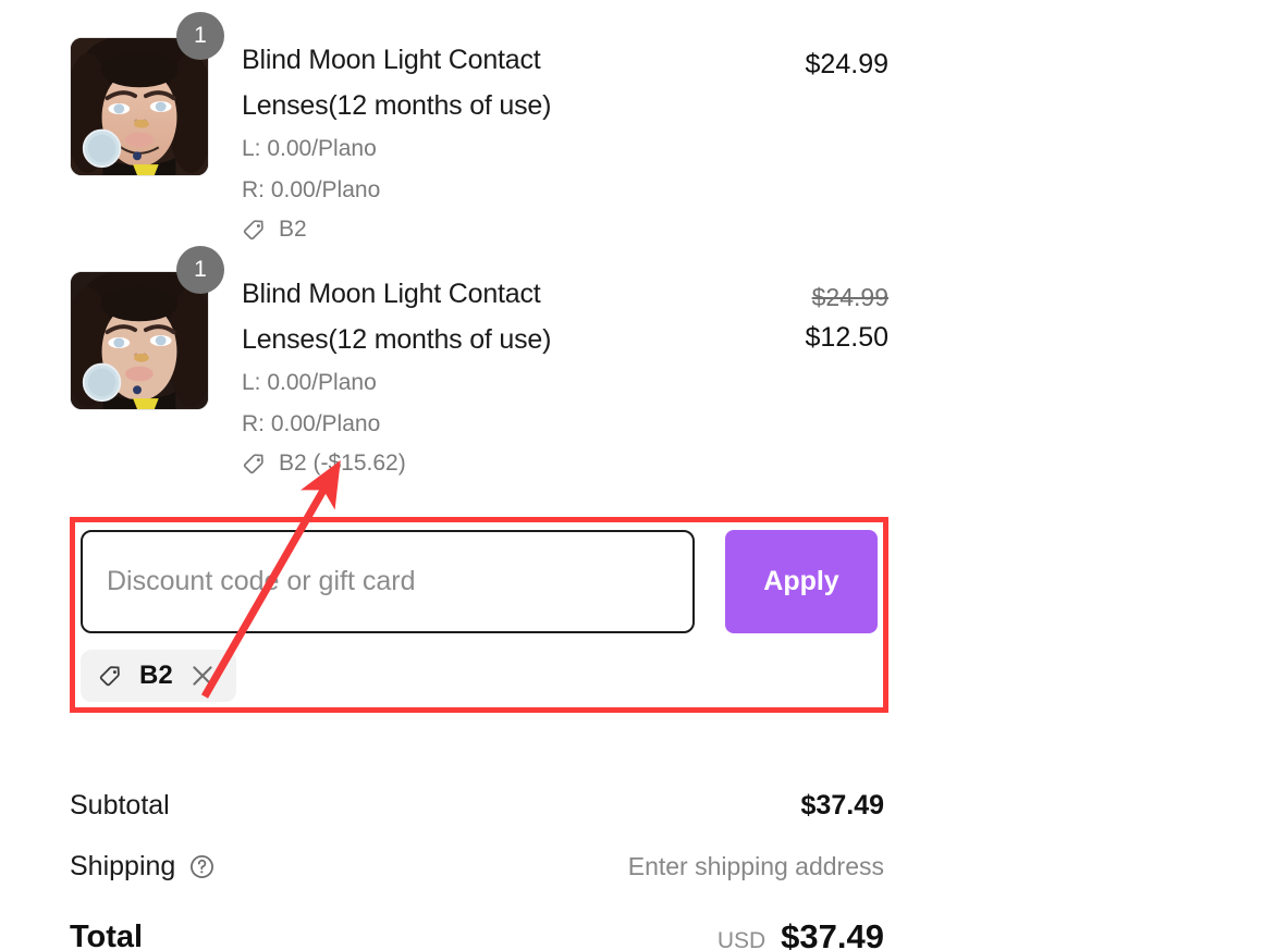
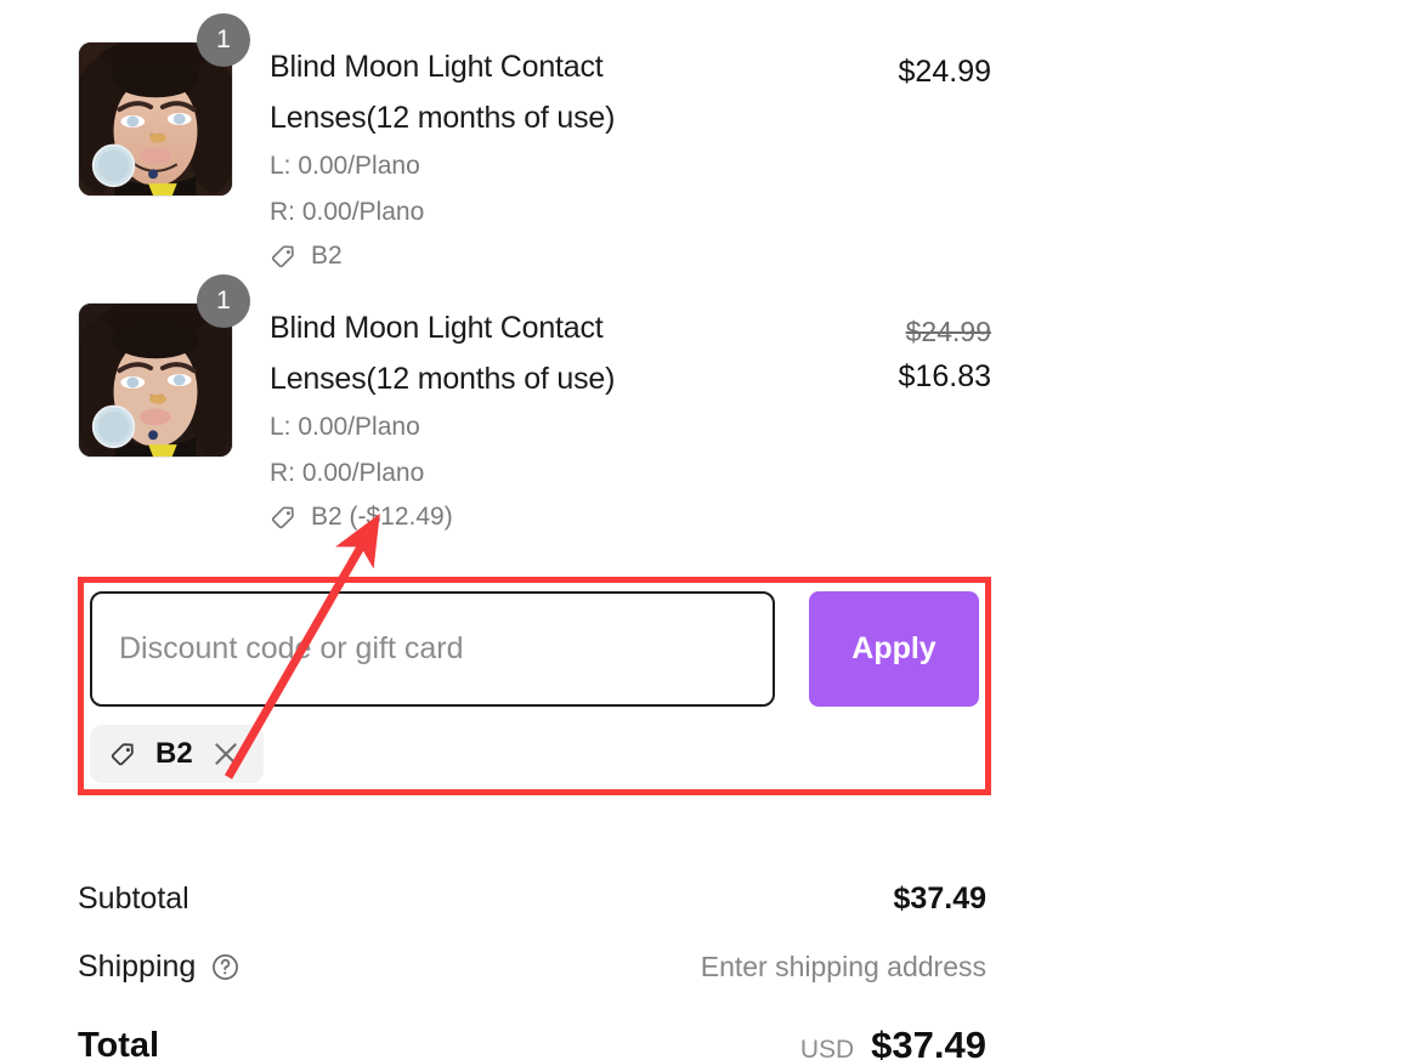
  1
  Blind Moon Light Contact Lenses(12 months of use)
  L: 0.00/Plano
  R: 0.00/Plano
  B2
  $24.99
  1
  Blind Moon Light Contact Lenses(12 months of use)
  L: 0.00/Plano
  R: 0.00/Plano
- B2 (-$15.62)
+ B2 (-$12.49)
  $24.99
- $12.50
+ $16.83
  Discount cod or gift card
  Apply
  B2
  Subtotal
  $37.49
  Shipping
  Enter shipping address
  Total
  USD
  $37.49
